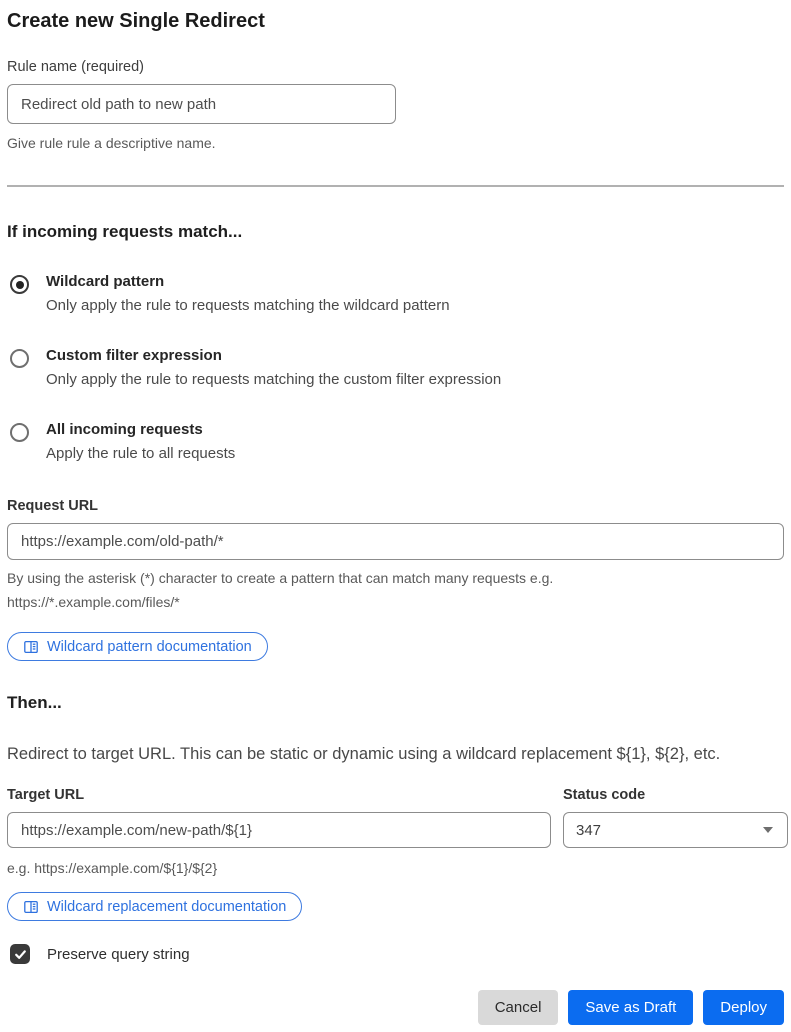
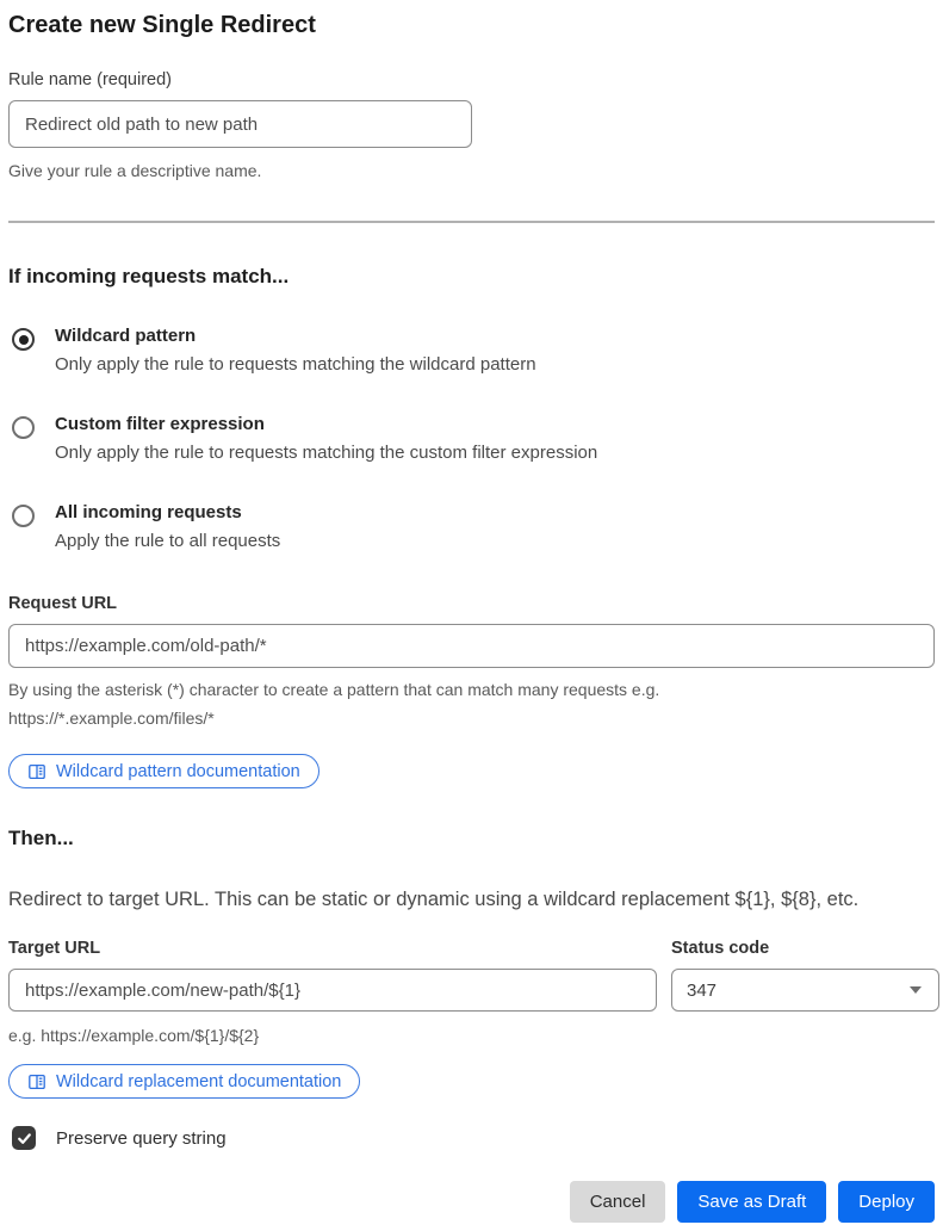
  Create new Single Redirect
  Rule name (required)
  Redirect old path to new path
- Give rule rule a descriptive name.
+ Give your rule a descriptive name.
  If incoming requests match...
  Wildcard pattern
  Only apply the rule to requests matching the wildcard pattern
  Custom filter expression
  Only apply the rule to requests matching the custom filter expression
  All incoming requests
  Apply the rule to all requests
  Request URL
  https://example.com/old-path/*
  By using the asterisk (*) character to create a pattern that can match many requests e.g.
  https://*.example.com/files/*
  Wildcard pattern documentation
  Then...
- Redirect to target URL. This can be static or dynamic using a wildcard replacement ${1}, ${2}, etc.
+ Redirect to target URL. This can be static or dynamic using a wildcard replacement ${1}, ${8}, etc.
  Target URL
  https://example.com/new-path/${1}
  e.g. https://example.com/${1}/${2}
  Status code
  347
  Wildcard replacement documentation
  Preserve query string
  Cancel
  Save as Draft
  Deploy
